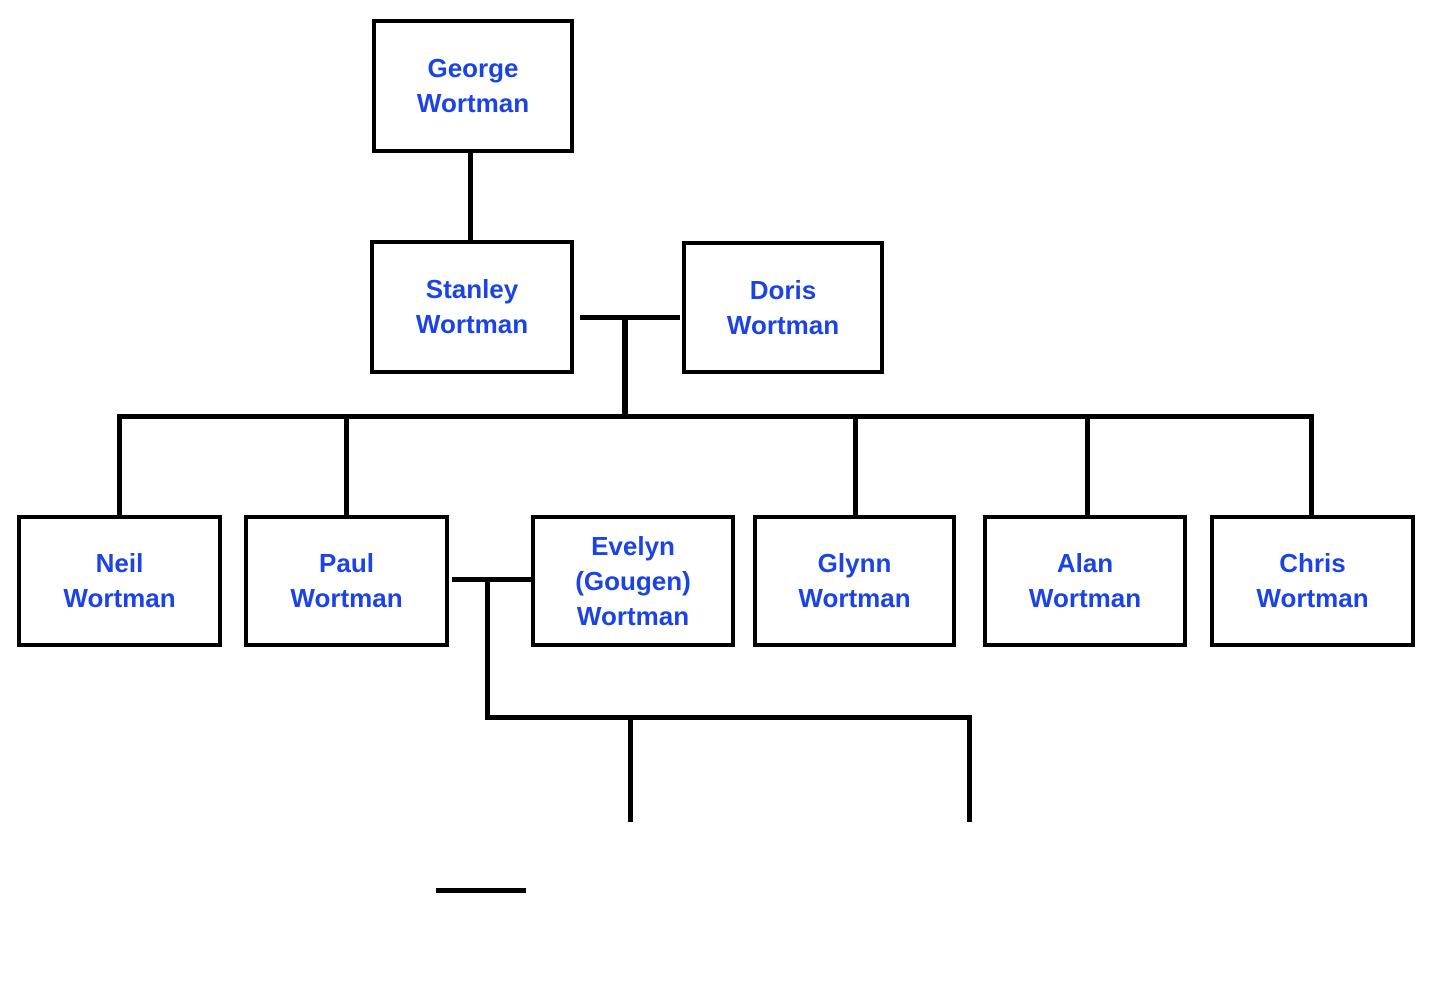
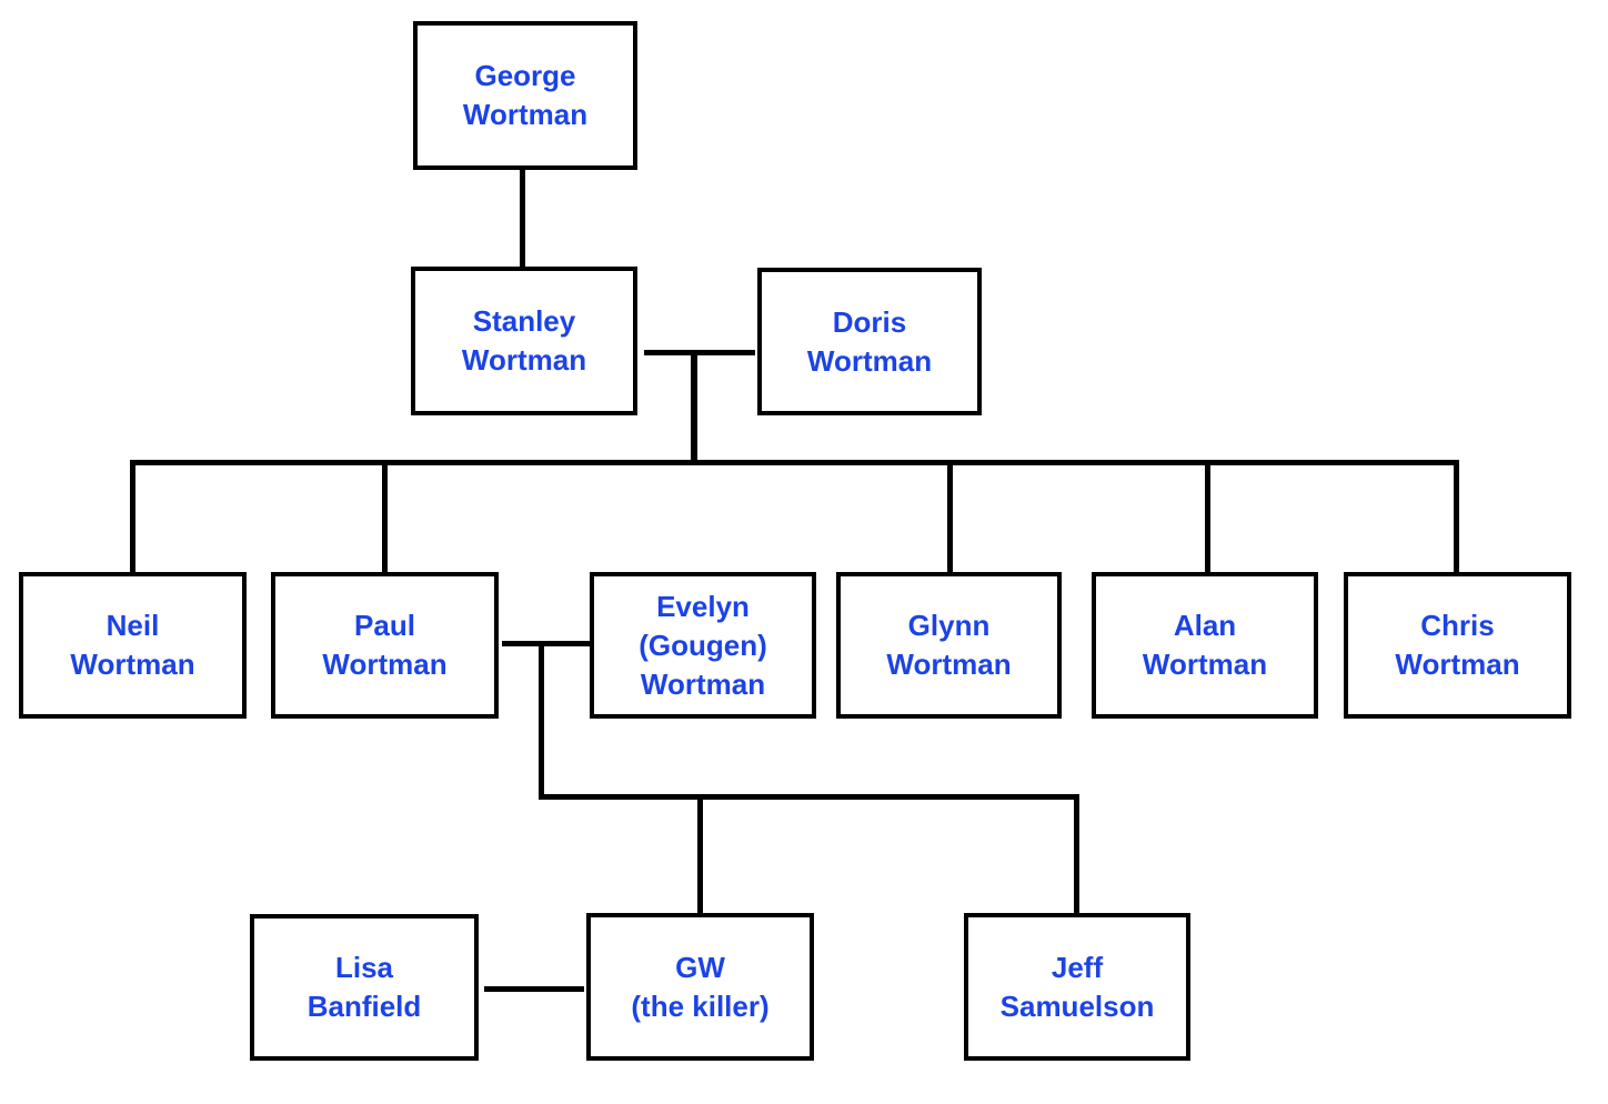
  George
  Wortman
  Stanley
  Wortman
  Doris
  Wortman
  Neil
  Wortman
  Paul
  Wortman
  Evelyn
  (Gougen)
  Wortman
  Glynn
  Wortman
  Alan
  Wortman
  Chris
  Wortman
+ Lisa
+ Banfield
+ GW
+ (the killer)
+ Jeff
+ Samuelson
